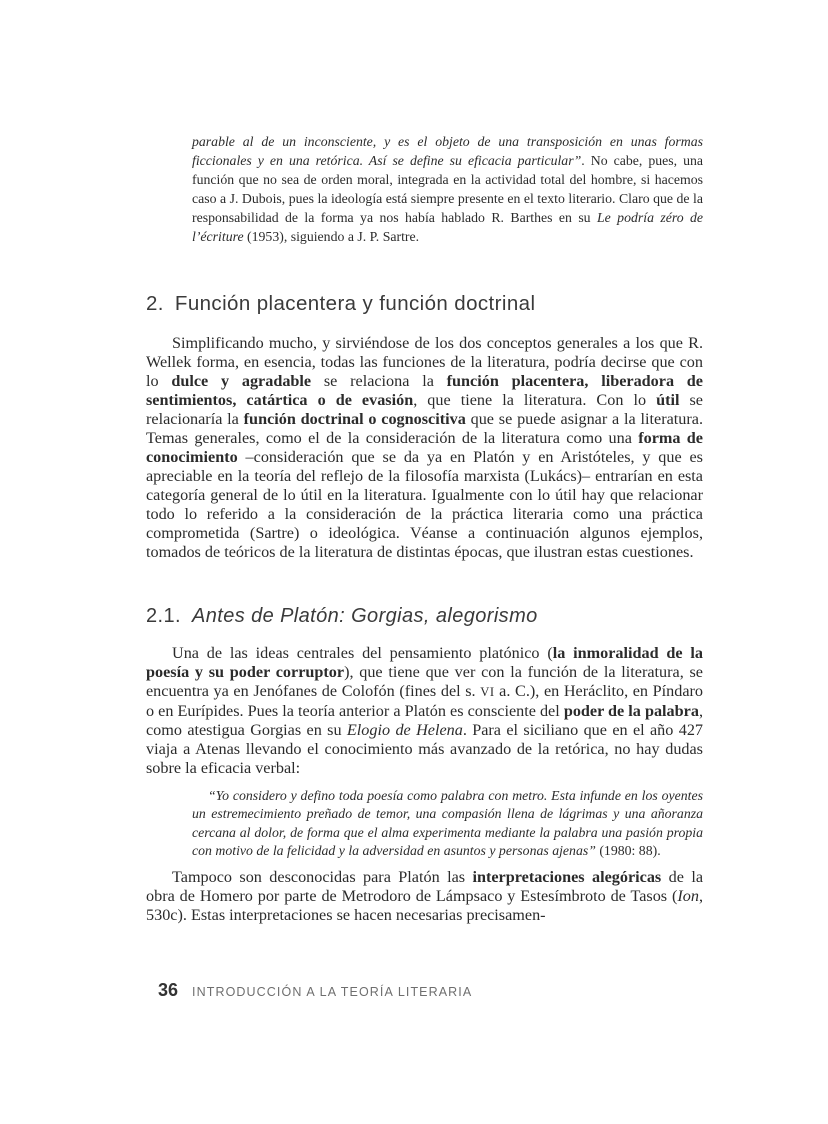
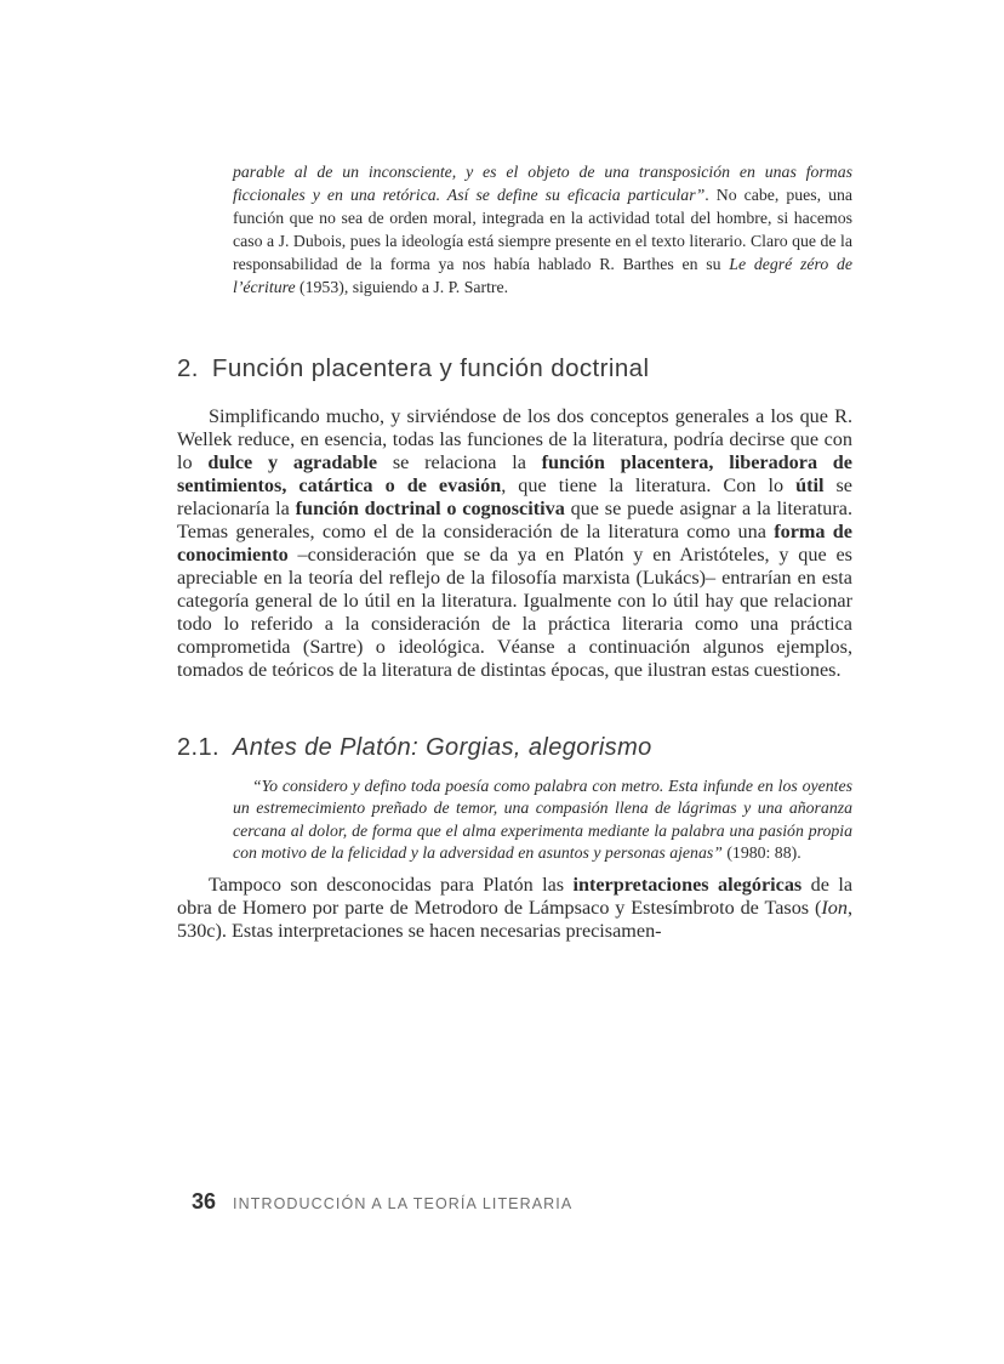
- parable al de un inconsciente, y es el objeto de una transposición en unas formas ficcionales y en una retórica. Así se define su eficacia particular”. No cabe, pues, una función que no sea de orden moral, integrada en la actividad total del hombre, si hacemos caso a J. Dubois, pues la ideología está siempre presente en el texto literario. Claro que de la responsabilidad de la forma ya nos había hablado R. Barthes en su Le podría zéro de l’écriture (1953), siguiendo a J. P. Sartre.
+ parable al de un inconsciente, y es el objeto de una transposición en unas formas ficcionales y en una retórica. Así se define su eficacia particular”. No cabe, pues, una función que no sea de orden moral, integrada en la actividad total del hombre, si hacemos caso a J. Dubois, pues la ideología está siempre presente en el texto literario. Claro que de la responsabilidad de la forma ya nos había hablado R. Barthes en su Le degré zéro de l’écriture (1953), siguiendo a J. P. Sartre.
  2. Función placentera y función doctrinal
- Simplificando mucho, y sirviéndose de los dos conceptos generales a los que R. Wellek forma, en esencia, todas las funciones de la literatura, podría decirse que con lo dulce y agradable se relaciona la función placentera, liberadora de sentimientos, catártica o de evasión, que tiene la literatura. Con lo útil se relacionaría la función doctrinal o cognoscitiva que se puede asignar a la literatura. Temas generales, como el de la consideración de la literatura como una forma de conocimiento –consideración que se da ya en Platón y en Aristóteles, y que es apreciable en la teoría del reflejo de la filosofía marxista (Lukács)– entrarían en esta categoría general de lo útil en la literatura. Igualmente con lo útil hay que relacionar todo lo referido a la consideración de la práctica literaria como una práctica comprometida (Sartre) o ideológica. Véanse a continuación algunos ejemplos, tomados de teóricos de la literatura de distintas épocas, que ilustran estas cuestiones.
+ Simplificando mucho, y sirviéndose de los dos conceptos generales a los que R. Wellek reduce, en esencia, todas las funciones de la literatura, podría decirse que con lo dulce y agradable se relaciona la función placentera, liberadora de sentimientos, catártica o de evasión, que tiene la literatura. Con lo útil se relacionaría la función doctrinal o cognoscitiva que se puede asignar a la literatura. Temas generales, como el de la consideración de la literatura como una forma de conocimiento –consideración que se da ya en Platón y en Aristóteles, y que es apreciable en la teoría del reflejo de la filosofía marxista (Lukács)– entrarían en esta categoría general de lo útil en la literatura. Igualmente con lo útil hay que relacionar todo lo referido a la consideración de la práctica literaria como una práctica comprometida (Sartre) o ideológica. Véanse a continuación algunos ejemplos, tomados de teóricos de la literatura de distintas épocas, que ilustran estas cuestiones.
  2.1. Antes de Platón: Gorgias, alegorismo
- Una de las ideas centrales del pensamiento platónico (la inmoralidad de la poesía y su poder corruptor), que tiene que ver con la función de la literatura, se encuentra ya en Jenófanes de Colofón (fines del s. VI a. C.), en Heráclito, en Píndaro o en Eurípides. Pues la teoría anterior a Platón es consciente del poder de la palabra, como atestigua Gorgias en su Elogio de Helena. Para el siciliano que en el año 427 viaja a Atenas llevando el conocimiento más avanzado de la retórica, no hay dudas sobre la eficacia verbal:
  “Yo considero y defino toda poesía como palabra con metro. Esta infunde en los oyentes un estremecimiento preñado de temor, una compasión llena de lágrimas y una añoranza cercana al dolor, de forma que el alma experimenta mediante la palabra una pasión propia con motivo de la felicidad y la adversidad en asuntos y personas ajenas” (1980: 88).
  Tampoco son desconocidas para Platón las interpretaciones alegóricas de la obra de Homero por parte de Metrodoro de Lámpsaco y Estesímbroto de Tasos (Ion, 530c). Estas interpretaciones se hacen necesarias precisamen-
  36
  INTRODUCCIÓN A LA TEORÍA LITERARIA
